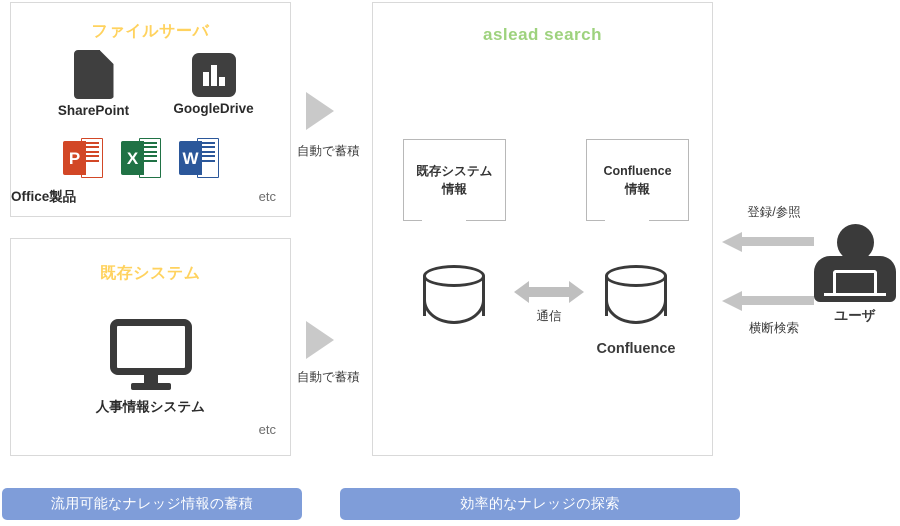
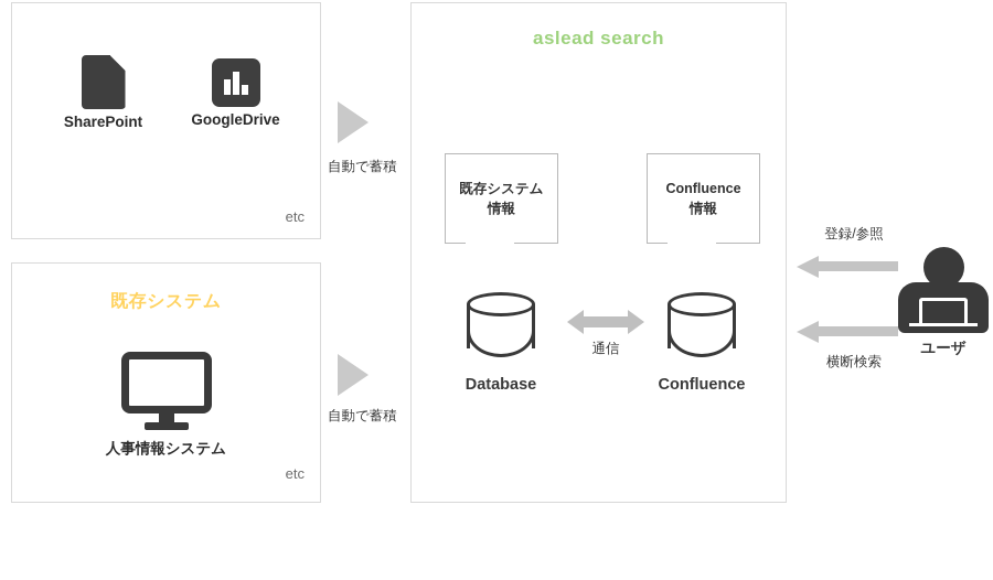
- ファイルサーバ
  SharePoint
  GoogleDrive
- P
- X
- W
- Office製品
  etc
  既存システム
  人事情報システム
  etc
  自動で蓄積
  自動で蓄積
  aslead search
  既存システム
  情報
  Confluence
  情報
+ Database
  Confluence
  通信
  登録/参照
  横断検索
  ユーザ
- 流用可能なナレッジ情報の蓄積
- 効率的なナレッジの探索
